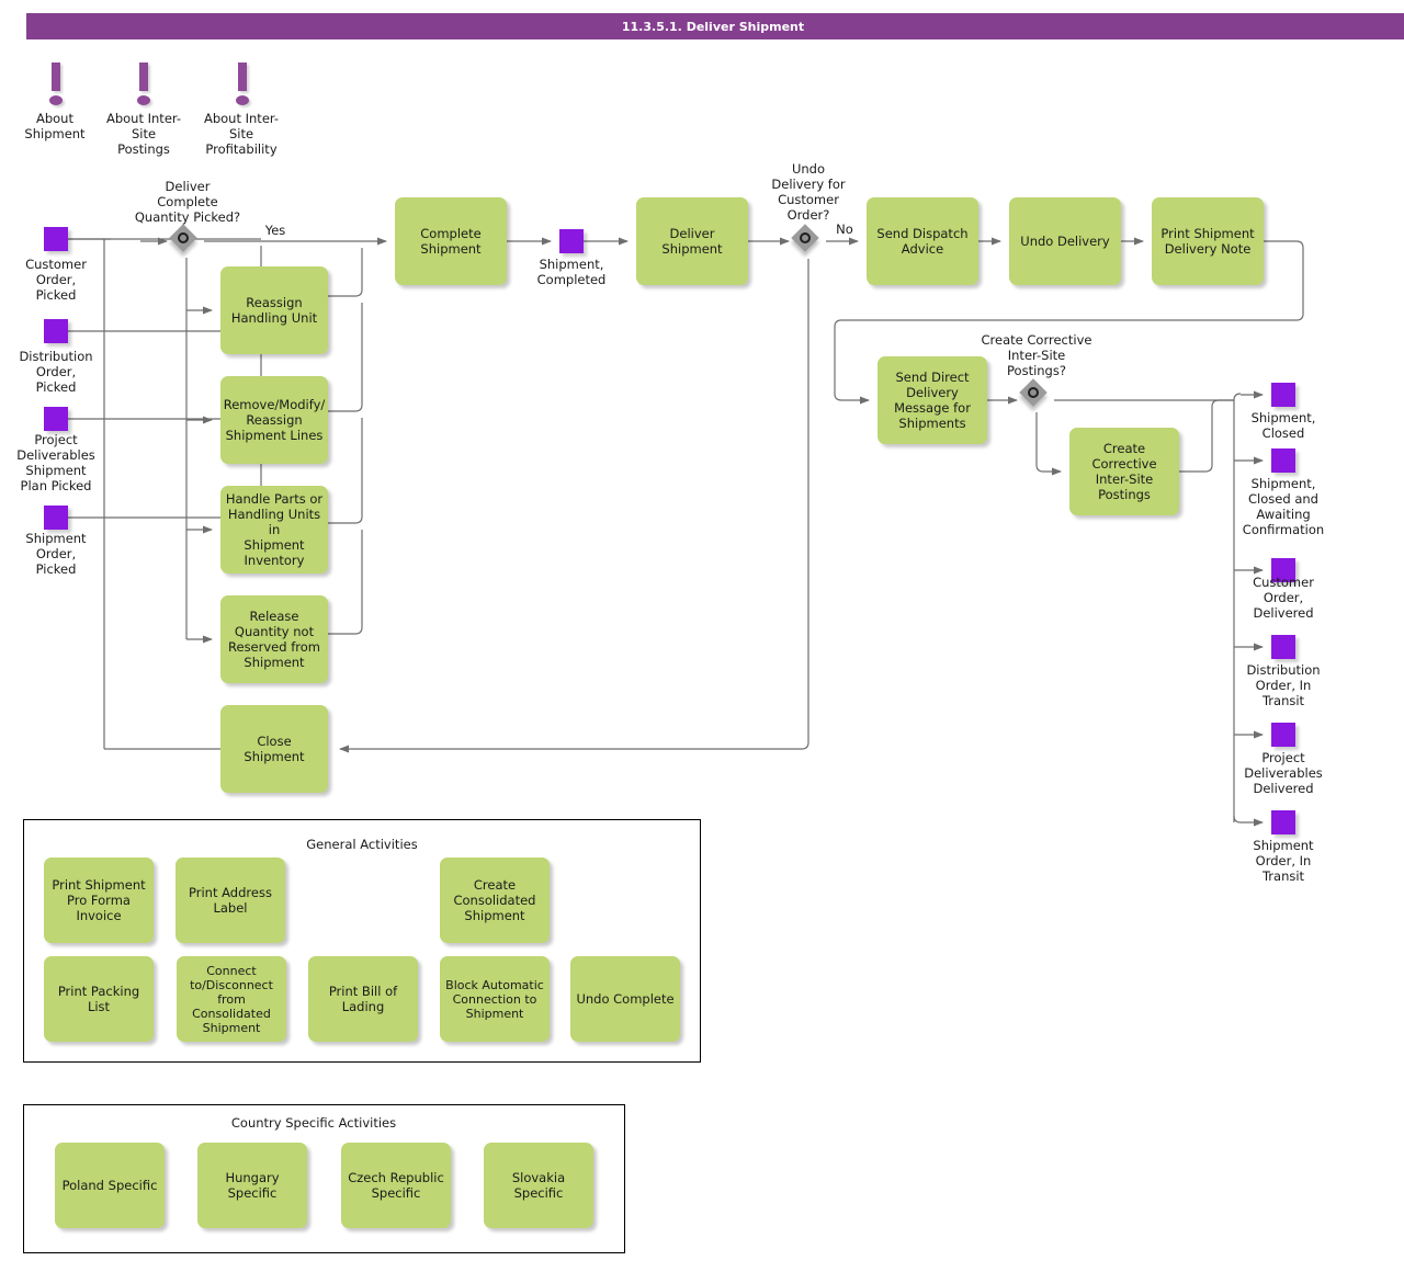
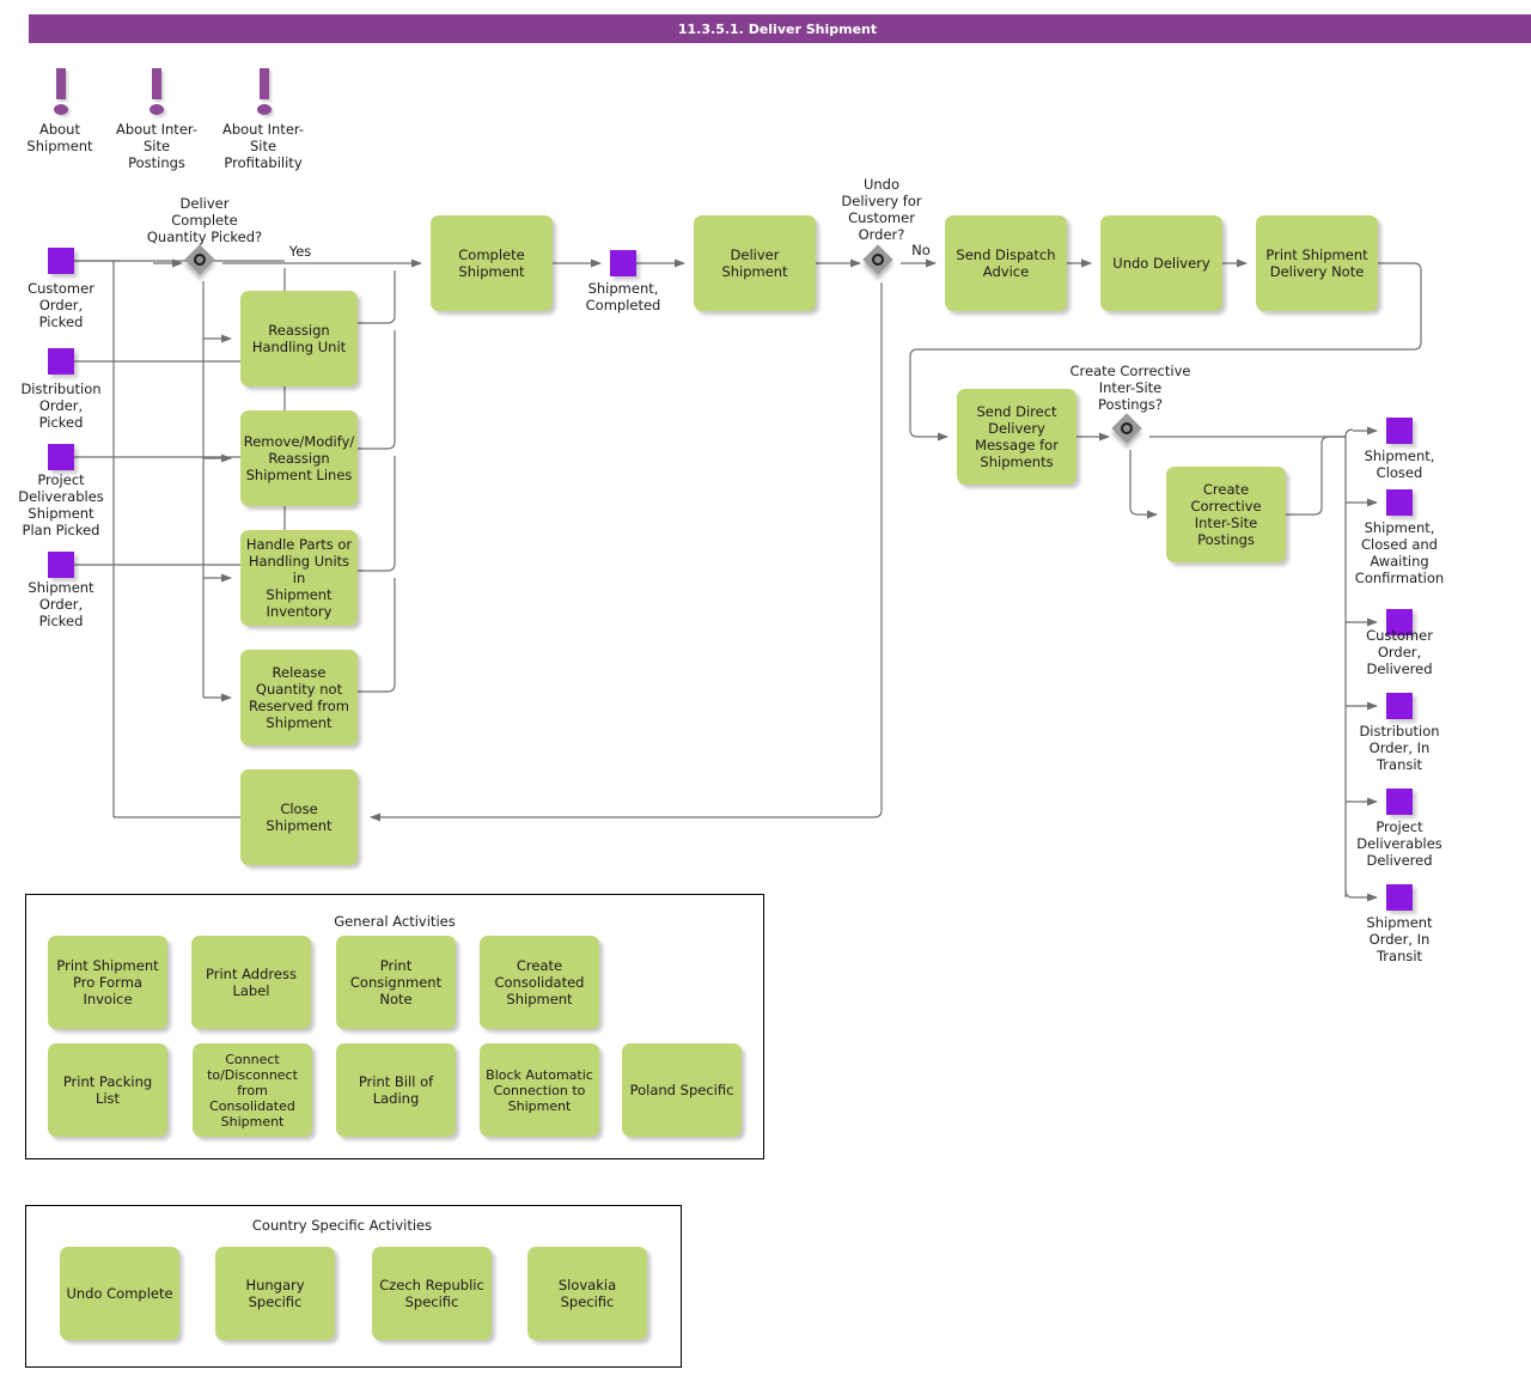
  11.3.5.1. Deliver Shipment
  About
  Shipment
  About Inter-
  Site
  Postings
  About Inter-
  Site
  Profitability
  Customer
  Order,
  Picked
  Distribution
  Order,
  Picked
  Project
  Deliverables
  Shipment
  Plan Picked
  Shipment
  Order,
  Picked
  Deliver
  Complete
  Quantity Picked?
  Yes
  Reassign
  Handling Unit
  Remove/Modify/
  Reassign
  Shipment Lines
  Handle Parts or
  Handling Units in
  Shipment
  Inventory
  Release
  Quantity not
  Reserved from
  Shipment
  Close Shipment
  Complete
  Shipment
  Shipment,
  Completed
  Deliver
  Shipment
  Undo
  Delivery for
  Customer
  Order?
  No
  Send Dispatch
  Advice
  Undo Delivery
  Print Shipment
  Delivery Note
  Send Direct
  Delivery
  Message for
  Shipments
  Create Corrective
  Inter-Site
  Postings?
  Create
  Corrective
  Inter-Site
  Postings
  Shipment,
  Closed
  Shipment,
  Closed and
  Awaiting
  Confirmation
  Customer
  Order,
  Delivered
  Distribution
  Order, In
  Transit
  Project
  Deliverables
  Delivered
  Shipment
  Order, In
  Transit
  General Activities
  Print Shipment
  Pro Forma
  Invoice
  Print Address
  Label
+ Print
+ Consignment
+ Note
  Create
  Consolidated
  Shipment
  Print Packing
  List
  Connect
  to/Disconnect
  from
  Consolidated
  Shipment
  Print Bill of
  Lading
  Block Automatic
  Connection to
  Shipment
- Undo Complete
+ Poland Specific
  Country Specific Activities
- Poland Specific
+ Undo Complete
  Hungary Specific
  Czech Republic
  Specific
  Slovakia
  Specific
